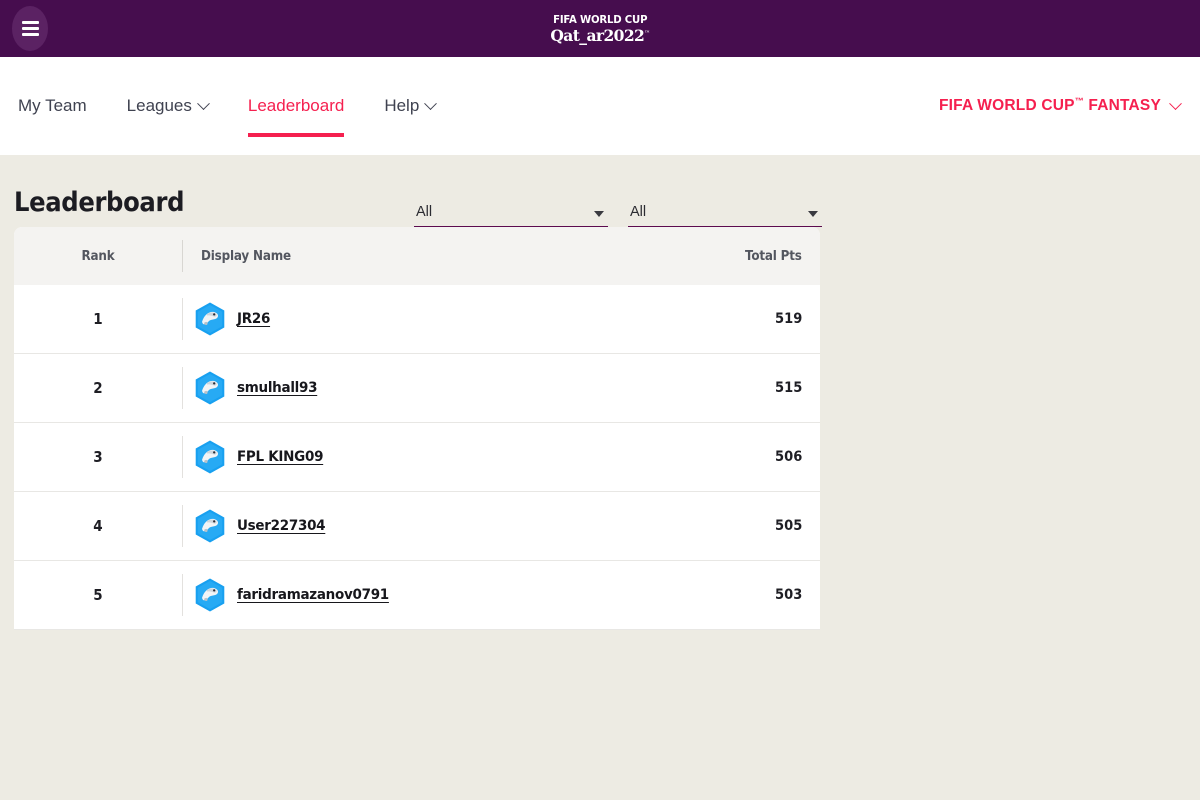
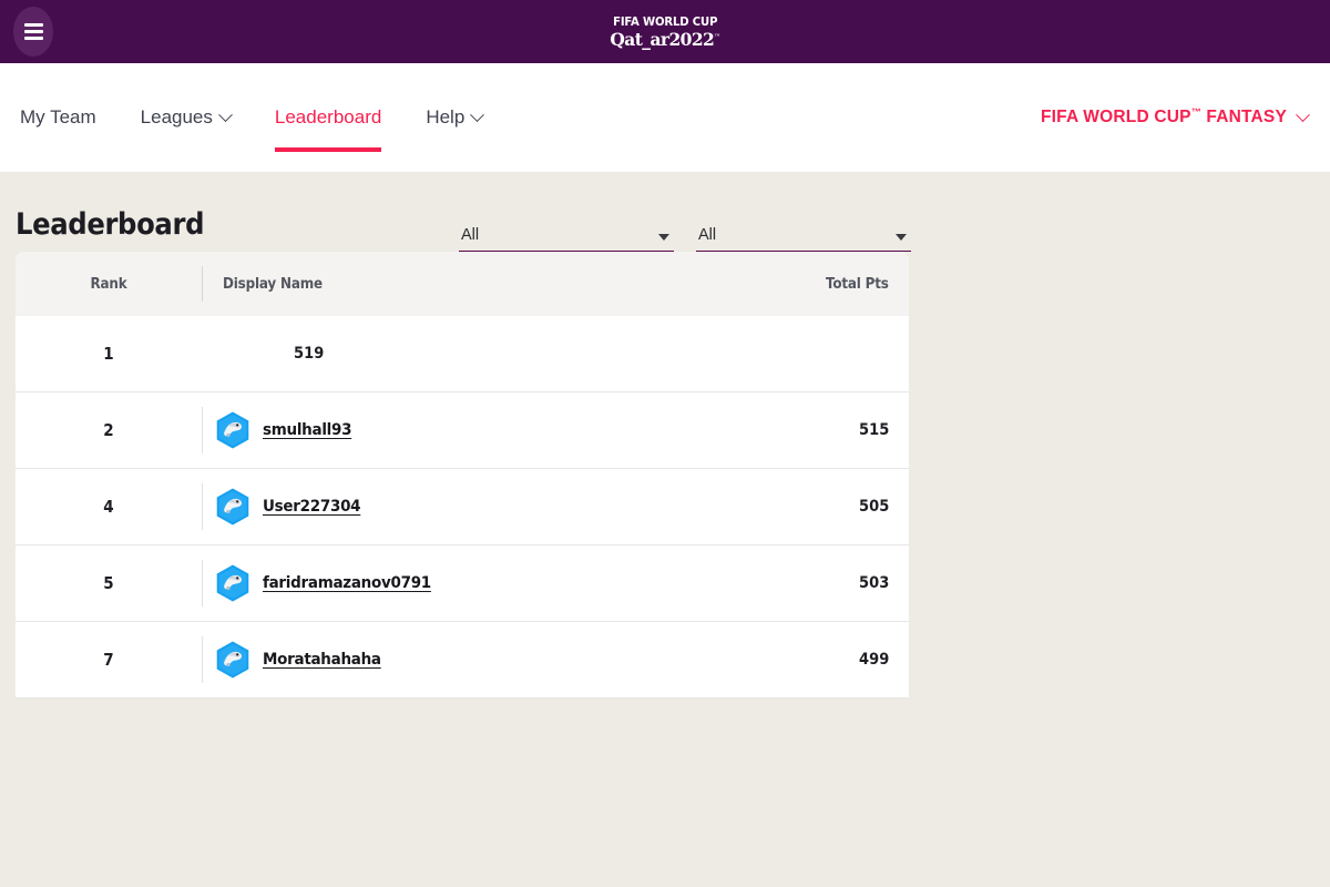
  FIFA WORLD CUP
  Qat_ar2022
  My Team
  Leagues
  Leaderboard
  Help
  FIFA WORLD CUP™ FANTASY
  Leaderboard
  All
  All
  Rank
  Display Name
  Total Pts
  1
- JR26
  519
  2
  smulhall93
  515
- 3
- FPL KING09
- 506
  4
  User227304
  505
  5
  faridramazanov0791
  503
+ 7
+ Moratahahaha
+ 499
